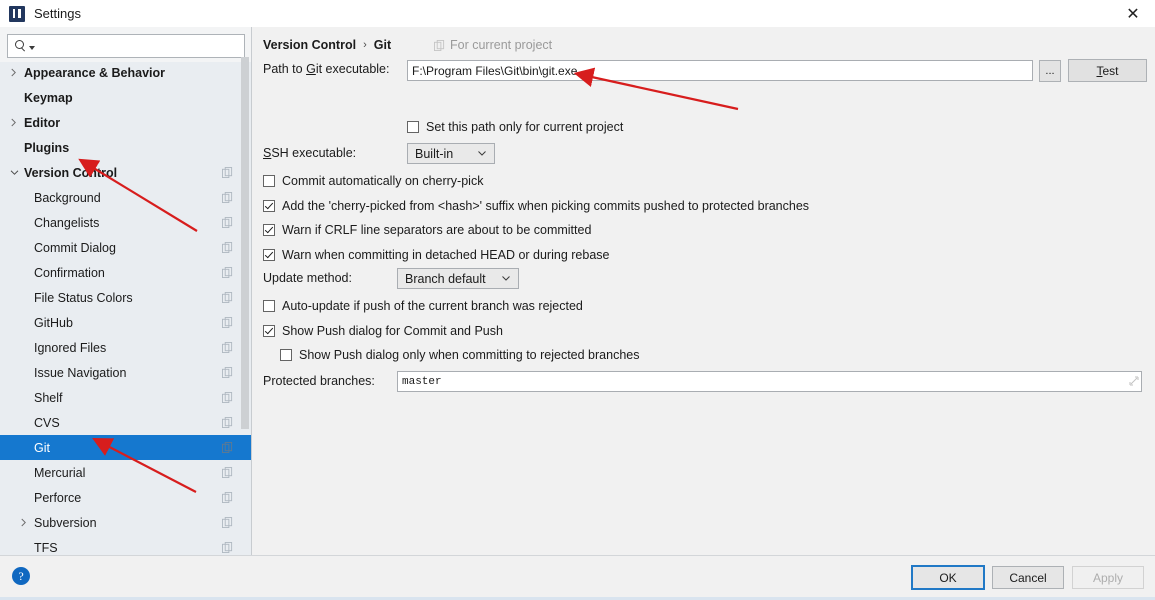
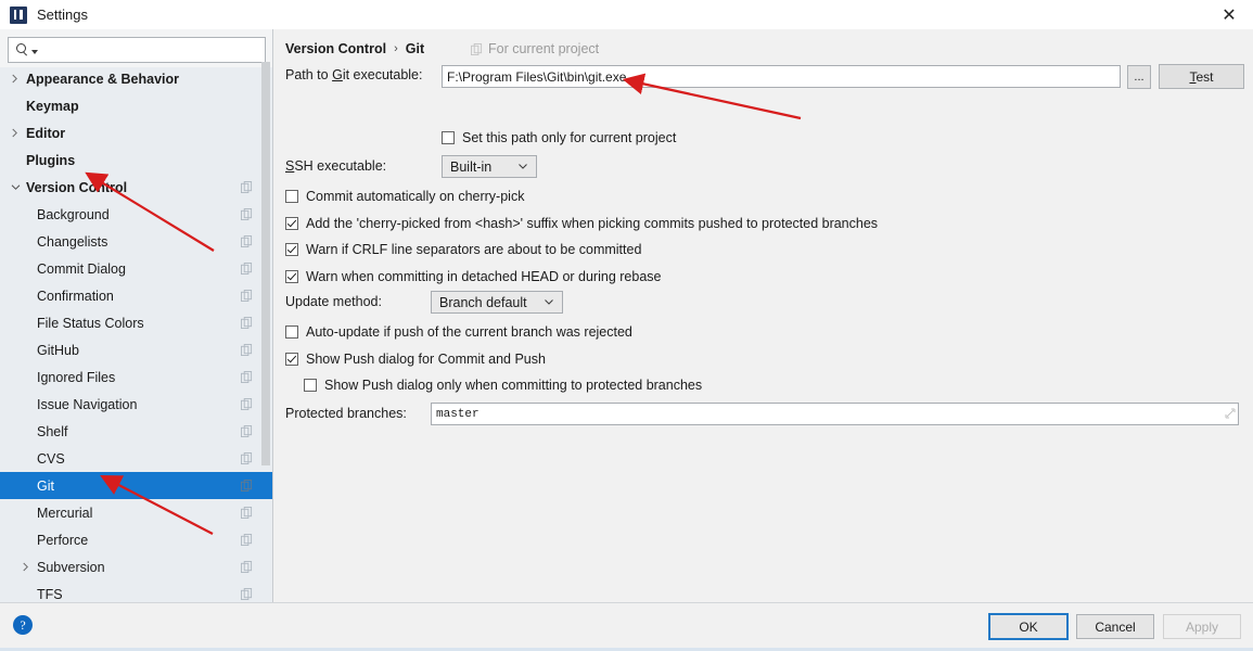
  Settings
  ✕
  Appearance & Behavior
  Keymap
  Editor
  Plugins
  Version Conrol
  Background
  Changelists
  Commit Dialog
  Confirmation
  File Status Colors
  GitHub
  Ignored Files
  Issue Navigation
  Shelf
  CVS
  Git
  Mercurial
  Perforce
  Subversion
  TFS
  Version Control
  ›
  Git
  For current project
  Path to Git executable:
  F:\Program Files\Git\bin\git.exe
  ...
  Test
  Set this path only for current project
  SSH executable:
  Built-in
  Commit automatically on cherry-pick
  Add the 'cherry-picked from <hash>' suffix when picking commits pushed to protected branches
  Warn if CRLF line separators are about to be committed
  Warn when committing in detached HEAD or during rebase
  Update method:
  Branch default
  Auto-update if push of the current branch was rejected
  Show Push dialog for Commit and Push
- Show Push dialog only when committing to rejected branches
+ Show Push dialog only when committing to protected branches
  Protected branches:
  master
  ?
  OK
  Cancel
  Apply
